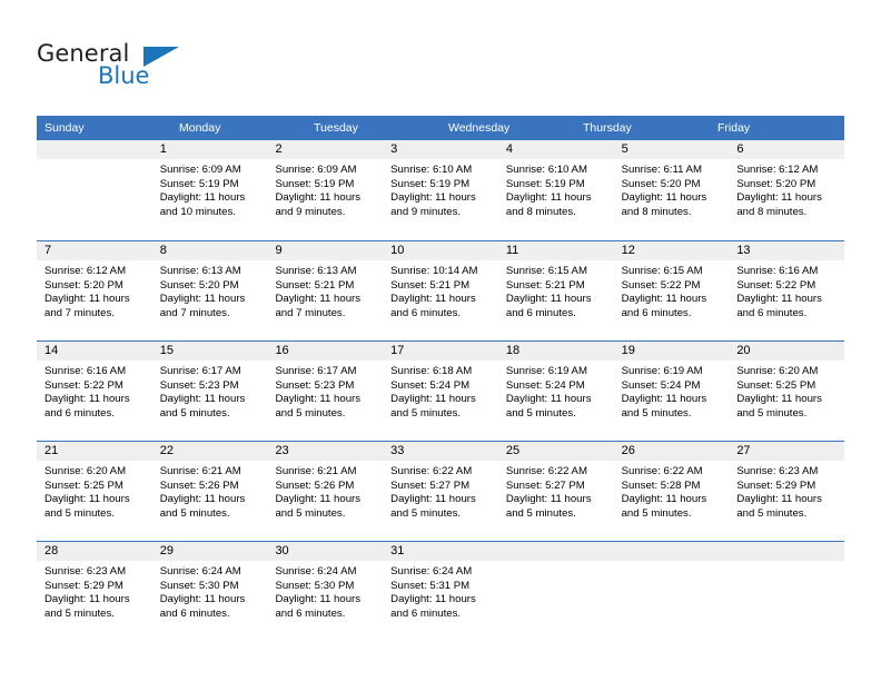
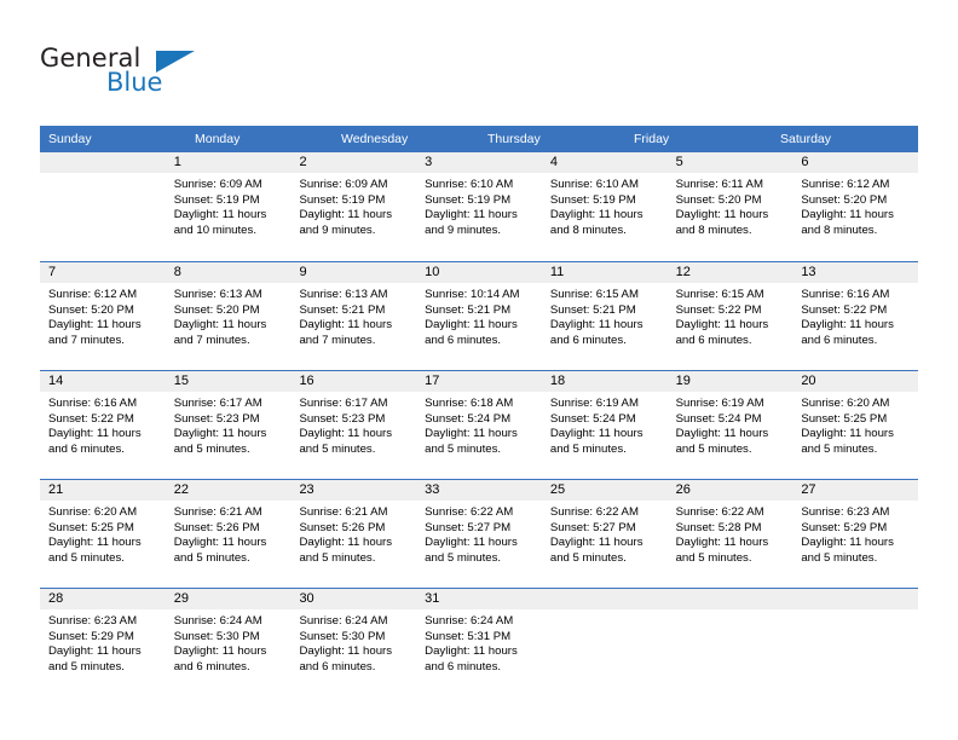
  General
  Blue
  Sunday
  Monday
- Tuesday
  Wednesday
  Thursday
  Friday
+ Saturday
  1
  Sunrise: 6:09 AM
  Sunset: 5:19 PM
  Daylight: 11 hours
  and 10 minutes.
  2
  Sunrise: 6:09 AM
  Sunset: 5:19 PM
  Daylight: 11 hours
  and 9 minutes.
  3
  Sunrise: 6:10 AM
  Sunset: 5:19 PM
  Daylight: 11 hours
  and 9 minutes.
  4
  Sunrise: 6:10 AM
  Sunset: 5:19 PM
  Daylight: 11 hours
  and 8 minutes.
  5
  Sunrise: 6:11 AM
  Sunset: 5:20 PM
  Daylight: 11 hours
  and 8 minutes.
  6
  Sunrise: 6:12 AM
  Sunset: 5:20 PM
  Daylight: 11 hours
  and 8 minutes.
  7
  Sunrise: 6:12 AM
  Sunset: 5:20 PM
  Daylight: 11 hours
  and 7 minutes.
  8
  Sunrise: 6:13 AM
  Sunset: 5:20 PM
  Daylight: 11 hours
  and 7 minutes.
  9
  Sunrise: 6:13 AM
  Sunset: 5:21 PM
  Daylight: 11 hours
  and 7 minutes.
  10
  Sunrise: 10:14 AM
  Sunset: 5:21 PM
  Daylight: 11 hours
  and 6 minutes.
  11
  Sunrise: 6:15 AM
  Sunset: 5:21 PM
  Daylight: 11 hours
  and 6 minutes.
  12
  Sunrise: 6:15 AM
  Sunset: 5:22 PM
  Daylight: 11 hours
  and 6 minutes.
  13
  Sunrise: 6:16 AM
  Sunset: 5:22 PM
  Daylight: 11 hours
  and 6 minutes.
  14
  Sunrise: 6:16 AM
  Sunset: 5:22 PM
  Daylight: 11 hours
  and 6 minutes.
  15
  Sunrise: 6:17 AM
  Sunset: 5:23 PM
  Daylight: 11 hours
  and 5 minutes.
  16
  Sunrise: 6:17 AM
  Sunset: 5:23 PM
  Daylight: 11 hours
  and 5 minutes.
  17
  Sunrise: 6:18 AM
  Sunset: 5:24 PM
  Daylight: 11 hours
  and 5 minutes.
  18
  Sunrise: 6:19 AM
  Sunset: 5:24 PM
  Daylight: 11 hours
  and 5 minutes.
  19
  Sunrise: 6:19 AM
  Sunset: 5:24 PM
  Daylight: 11 hours
  and 5 minutes.
  20
  Sunrise: 6:20 AM
  Sunset: 5:25 PM
  Daylight: 11 hours
  and 5 minutes.
  21
  Sunrise: 6:20 AM
  Sunset: 5:25 PM
  Daylight: 11 hours
  and 5 minutes.
  22
  Sunrise: 6:21 AM
  Sunset: 5:26 PM
  Daylight: 11 hours
  and 5 minutes.
  23
  Sunrise: 6:21 AM
  Sunset: 5:26 PM
  Daylight: 11 hours
  and 5 minutes.
  33
  Sunrise: 6:22 AM
  Sunset: 5:27 PM
  Daylight: 11 hours
  and 5 minutes.
  25
  Sunrise: 6:22 AM
  Sunset: 5:27 PM
  Daylight: 11 hours
  and 5 minutes.
  26
  Sunrise: 6:22 AM
  Sunset: 5:28 PM
  Daylight: 11 hours
  and 5 minutes.
  27
  Sunrise: 6:23 AM
  Sunset: 5:29 PM
  Daylight: 11 hours
  and 5 minutes.
  28
  Sunrise: 6:23 AM
  Sunset: 5:29 PM
  Daylight: 11 hours
  and 5 minutes.
  29
  Sunrise: 6:24 AM
  Sunset: 5:30 PM
  Daylight: 11 hours
  and 6 minutes.
  30
  Sunrise: 6:24 AM
  Sunset: 5:30 PM
  Daylight: 11 hours
  and 6 minutes.
  31
  Sunrise: 6:24 AM
  Sunset: 5:31 PM
  Daylight: 11 hours
  and 6 minutes.
